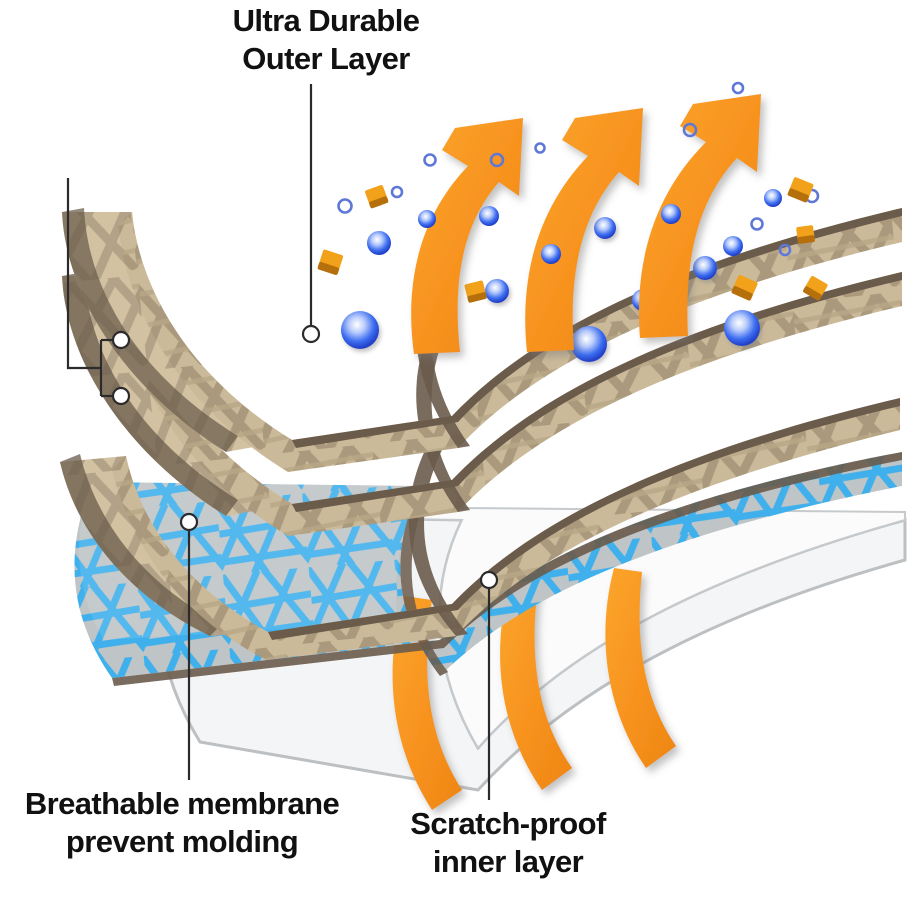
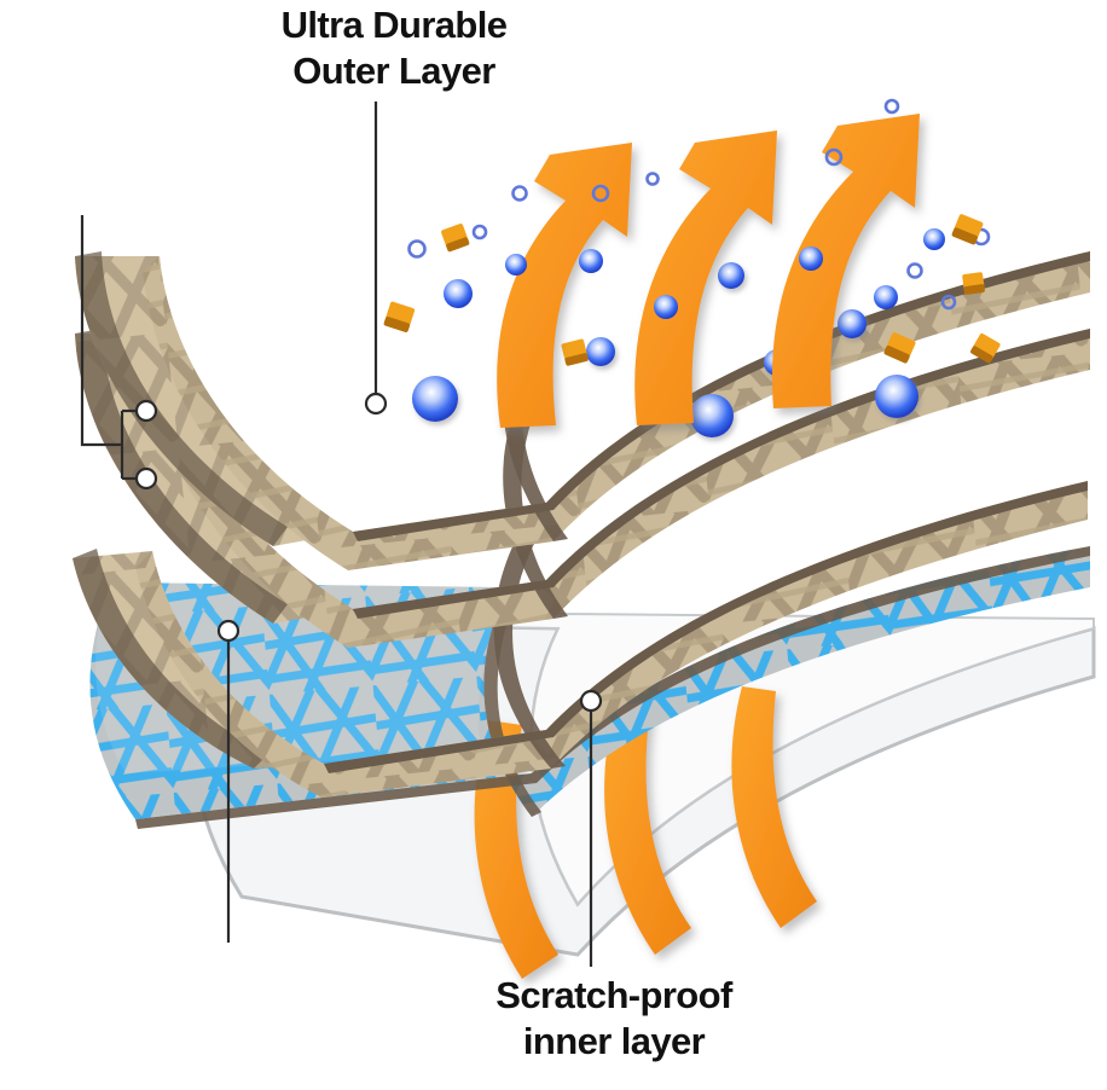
  Ultra Durable
  Outer Layer
- Breathable membrane
- prevent molding
  Scratch-proof
  inner layer
